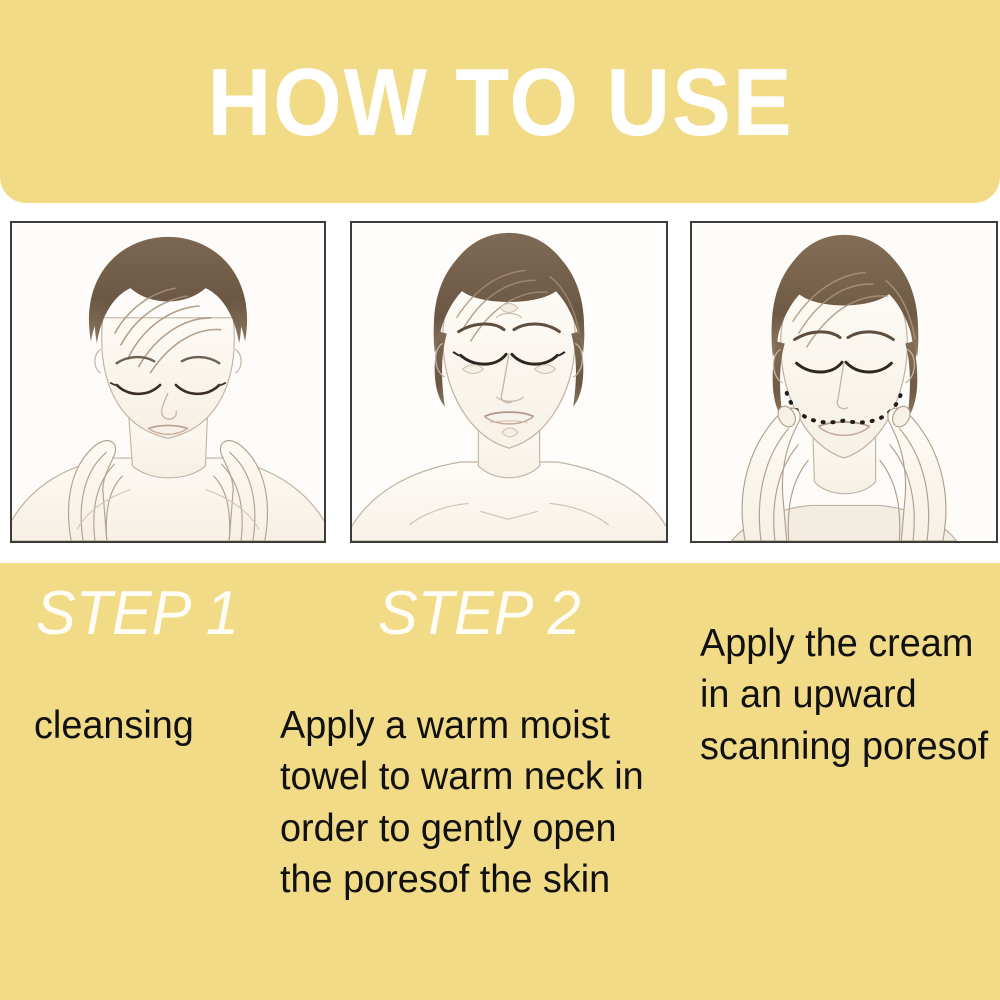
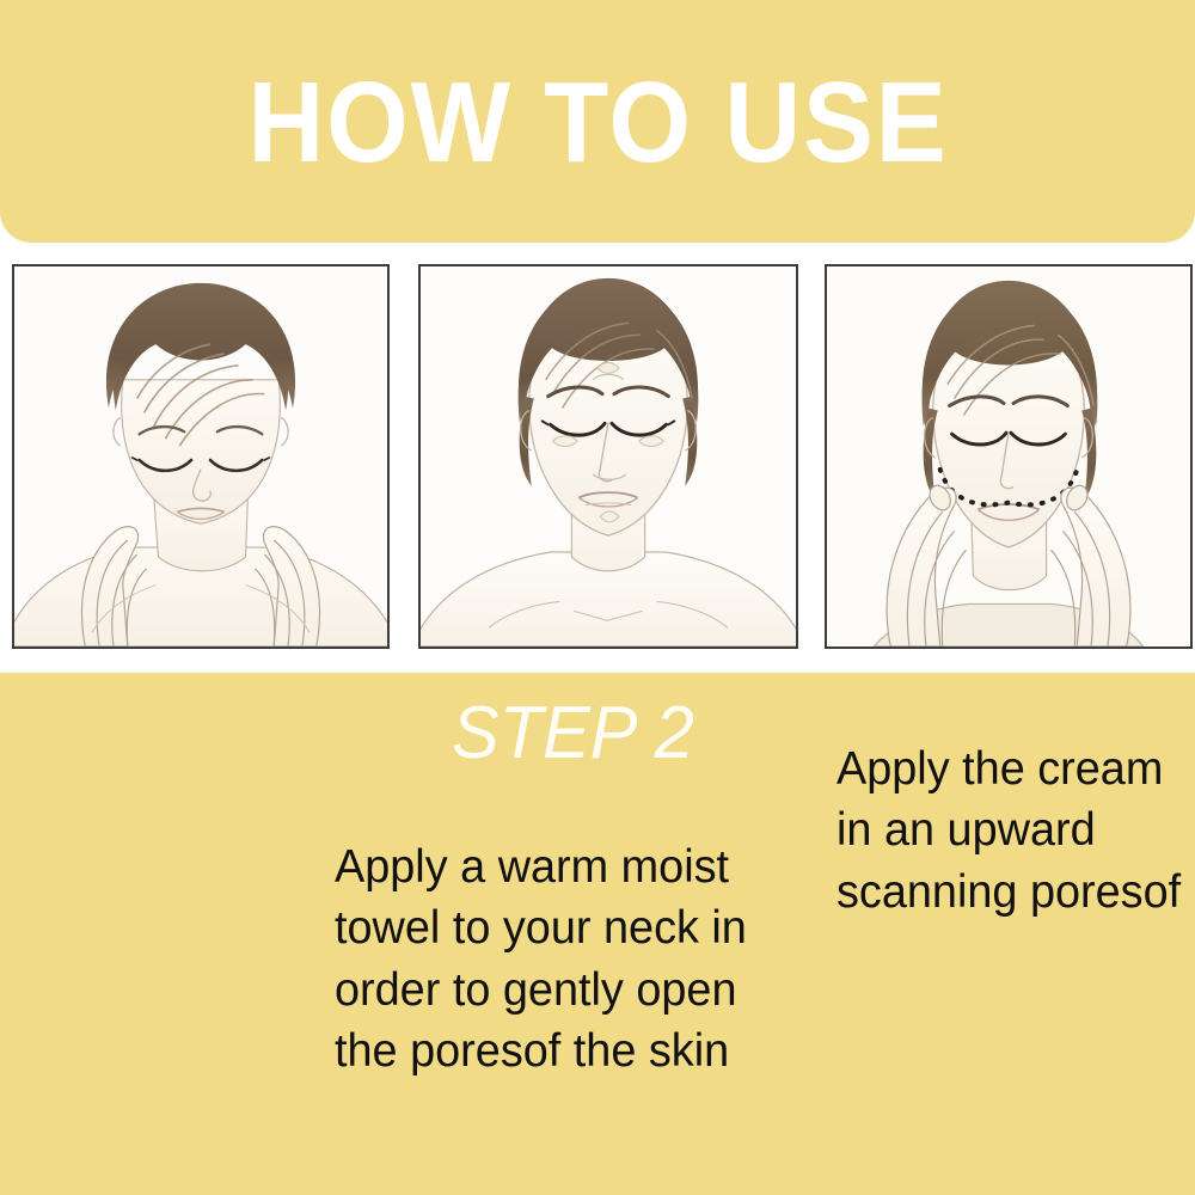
  HOW TO USE
- STEP 1
- cleansing
  STEP 2
- Apply a warm moist towel to warm neck in order to gently open the poresof the skin
+ Apply a warm moist towel to your neck in order to gently open the poresof the skin
  Apply the cream in an upward scanning poresof
